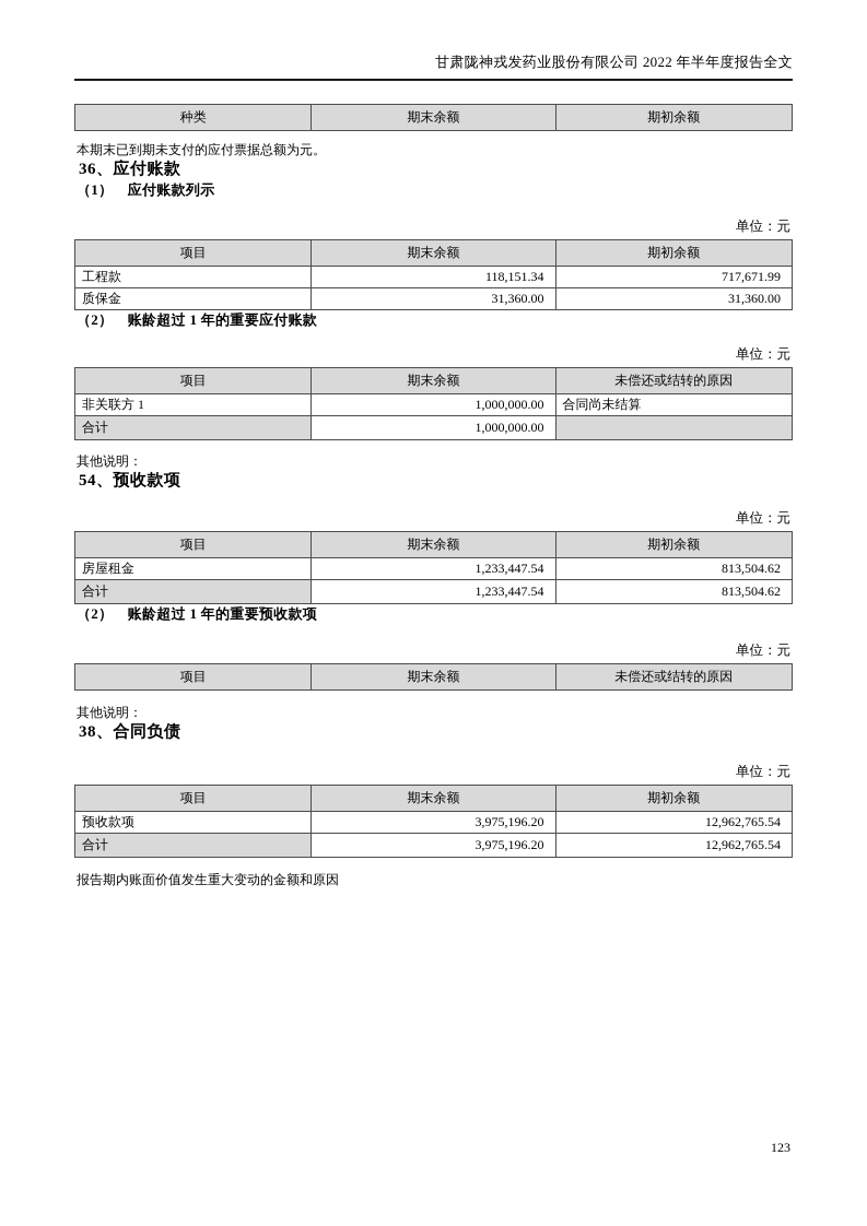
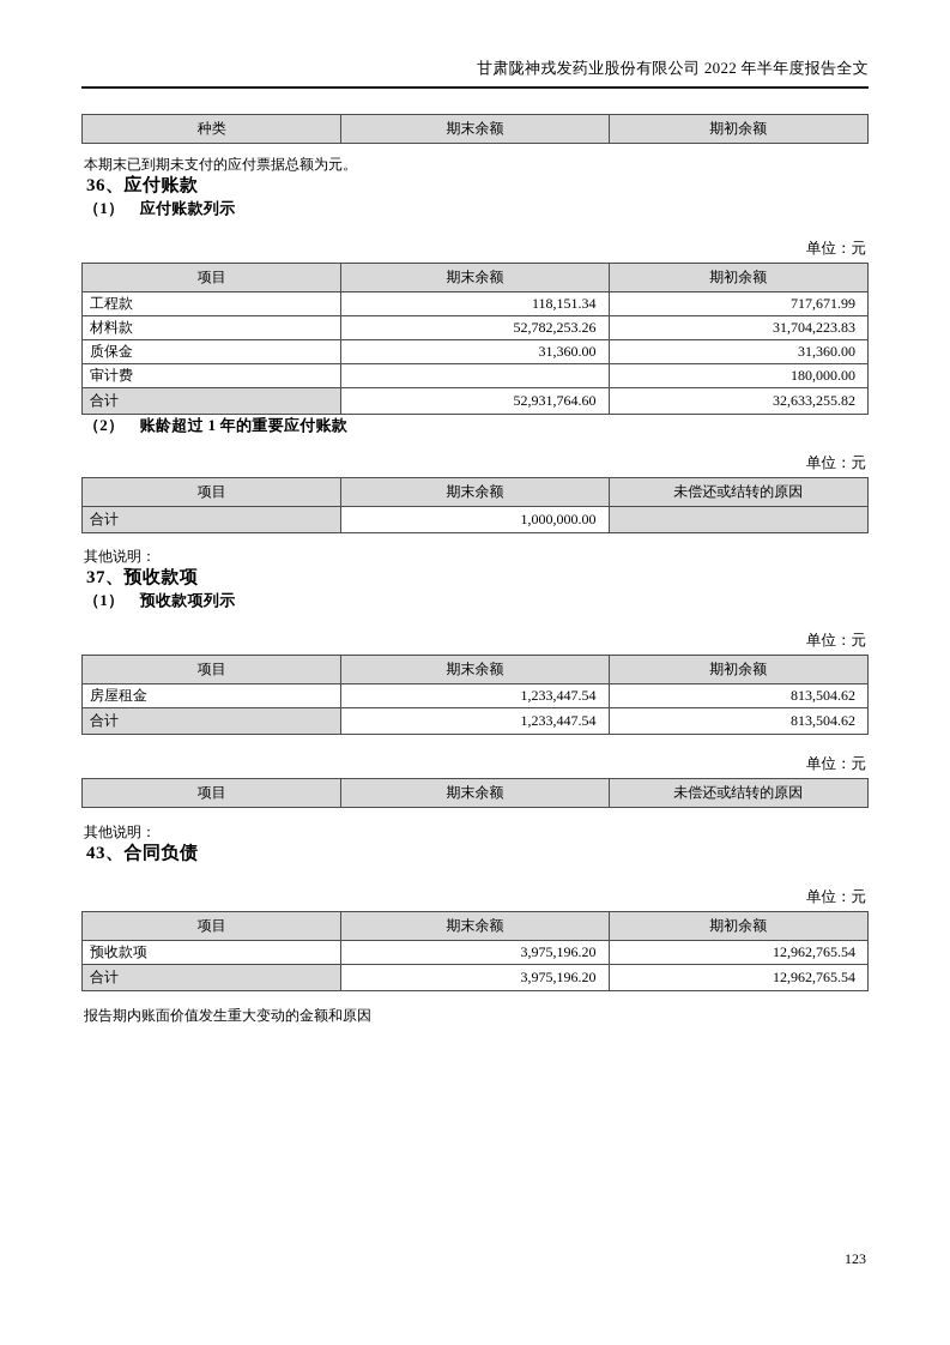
  甘肃陇神戎发药业股份有限公司 2022 年半年度报告全文
  种类	期末余额	期初余额
  本期末已到期未支付的应付票据总额为元。
  36、应付账款
  （1） 应付账款列示
  单位：元
  项目	期末余额	期初余额
  工程款	118,151.34	717,671.99
+ 材料款	52,782,253.26	31,704,223.83
  质保金	31,360.00	31,360.00
+ 审计费		180,000.00
+ 合计	52,931,764.60	32,633,255.82
  （2） 账龄超过 1 年的重要应付账款
  单位：元
  项目	期末余额	未偿还或结转的原因
- 非关联方 1	1,000,000.00	合同尚未结算
  合计	1,000,000.00
  其他说明：
- 54、预收款项
+ 37、预收款项
+ （1） 预收款项列示
  单位：元
  项目	期末余额	期初余额
  房屋租金	1,233,447.54	813,504.62
  合计	1,233,447.54	813,504.62
- （2） 账龄超过 1 年的重要预收款项
  单位：元
  项目	期末余额	未偿还或结转的原因
  其他说明：
- 38、合同负债
+ 43、合同负债
  单位：元
  项目	期末余额	期初余额
  预收款项	3,975,196.20	12,962,765.54
  合计	3,975,196.20	12,962,765.54
  报告期内账面价值发生重大变动的金额和原因
  123
